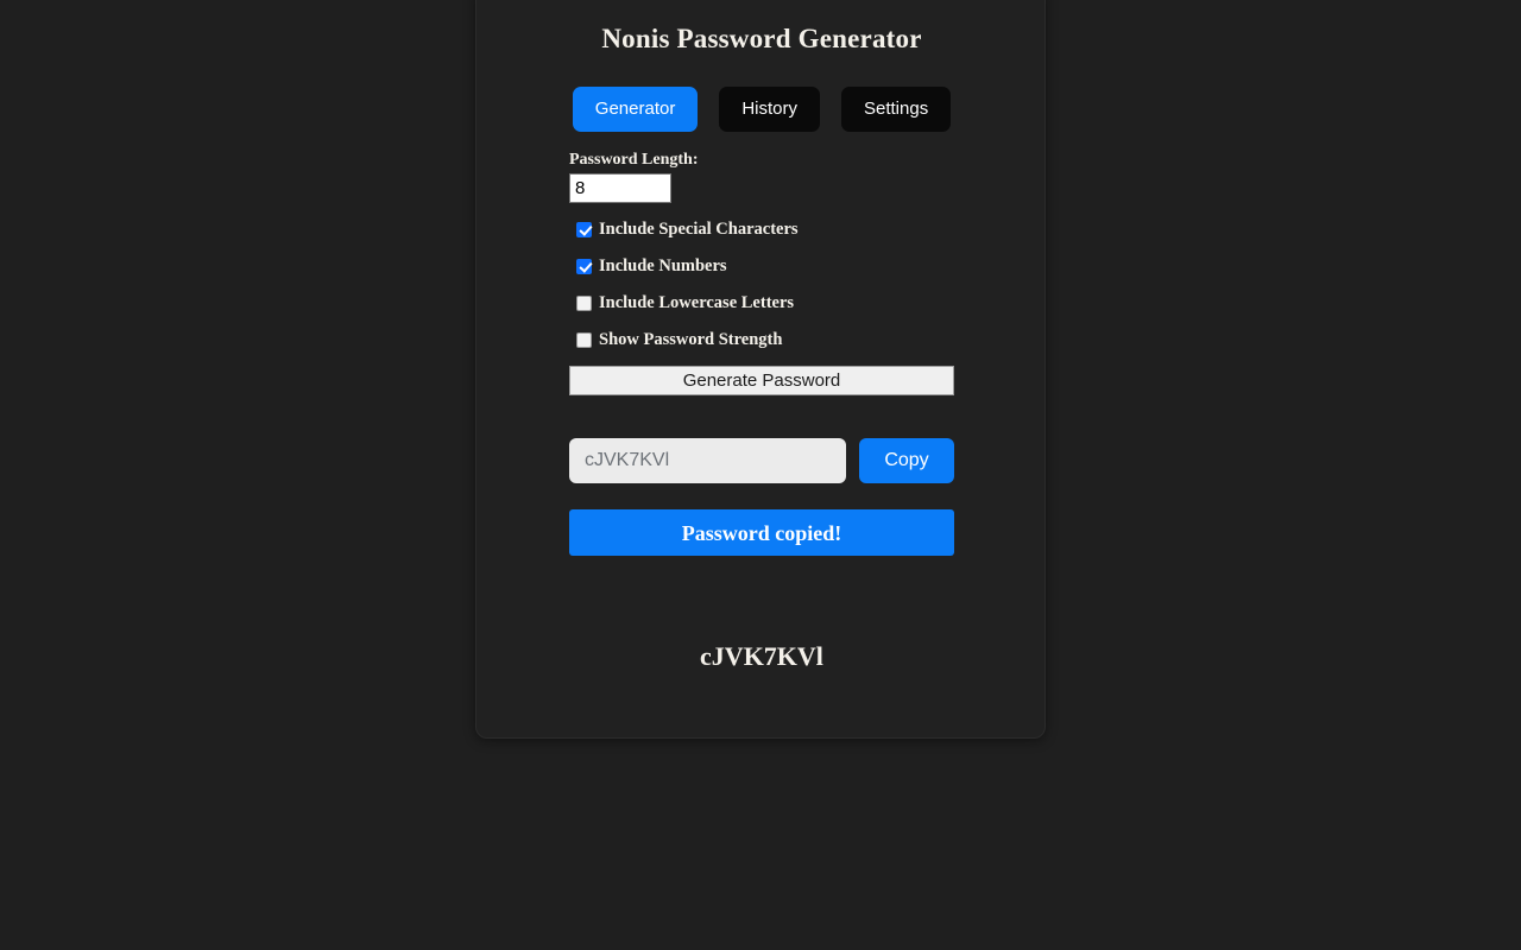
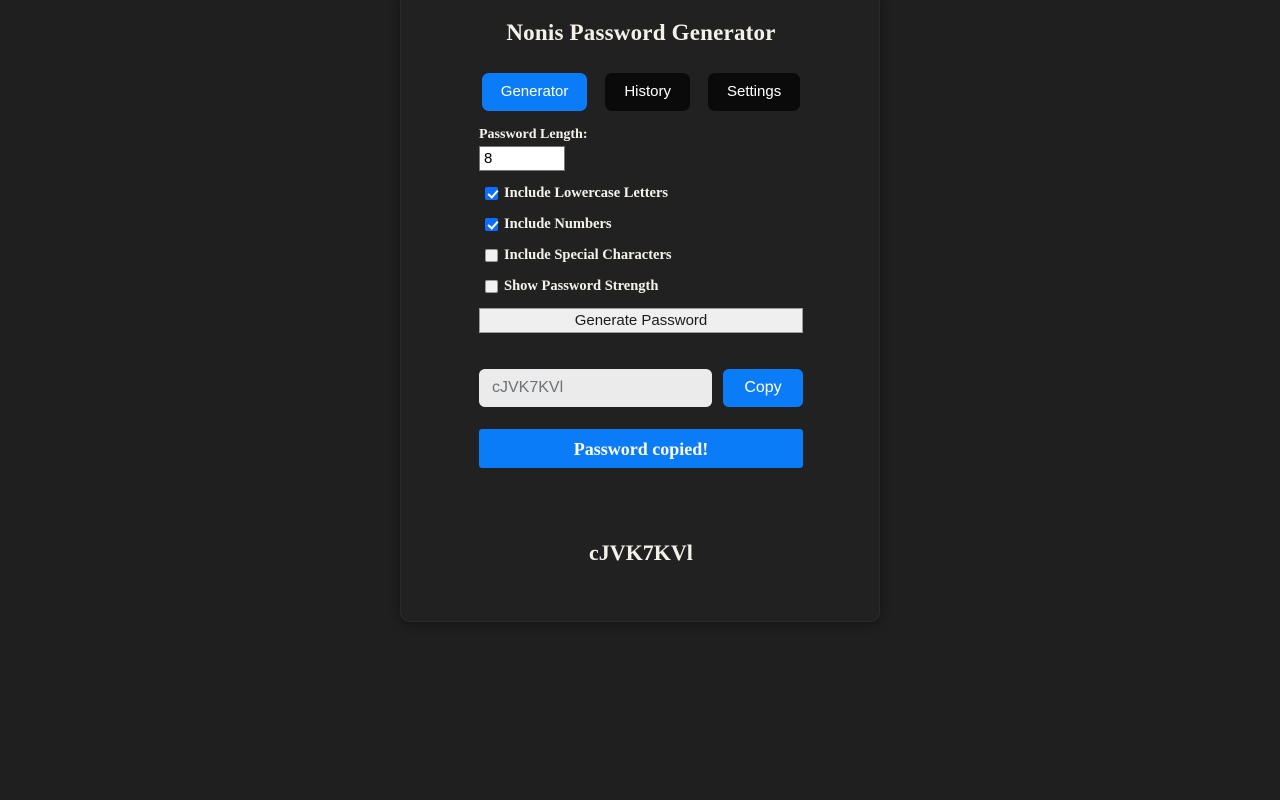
  Nonis Password Generator
  Generator
  History
  Settings
  Password Length:
  8
- Include Special Characters
+ Include Lowercase Letters
  Include Numbers
- Include Lowercase Letters
+ Include Special Characters
  Show Password Strength
  Generate Password
  cJVK7KVl
  Copy
  Password copied!
  cJVK7KVl
